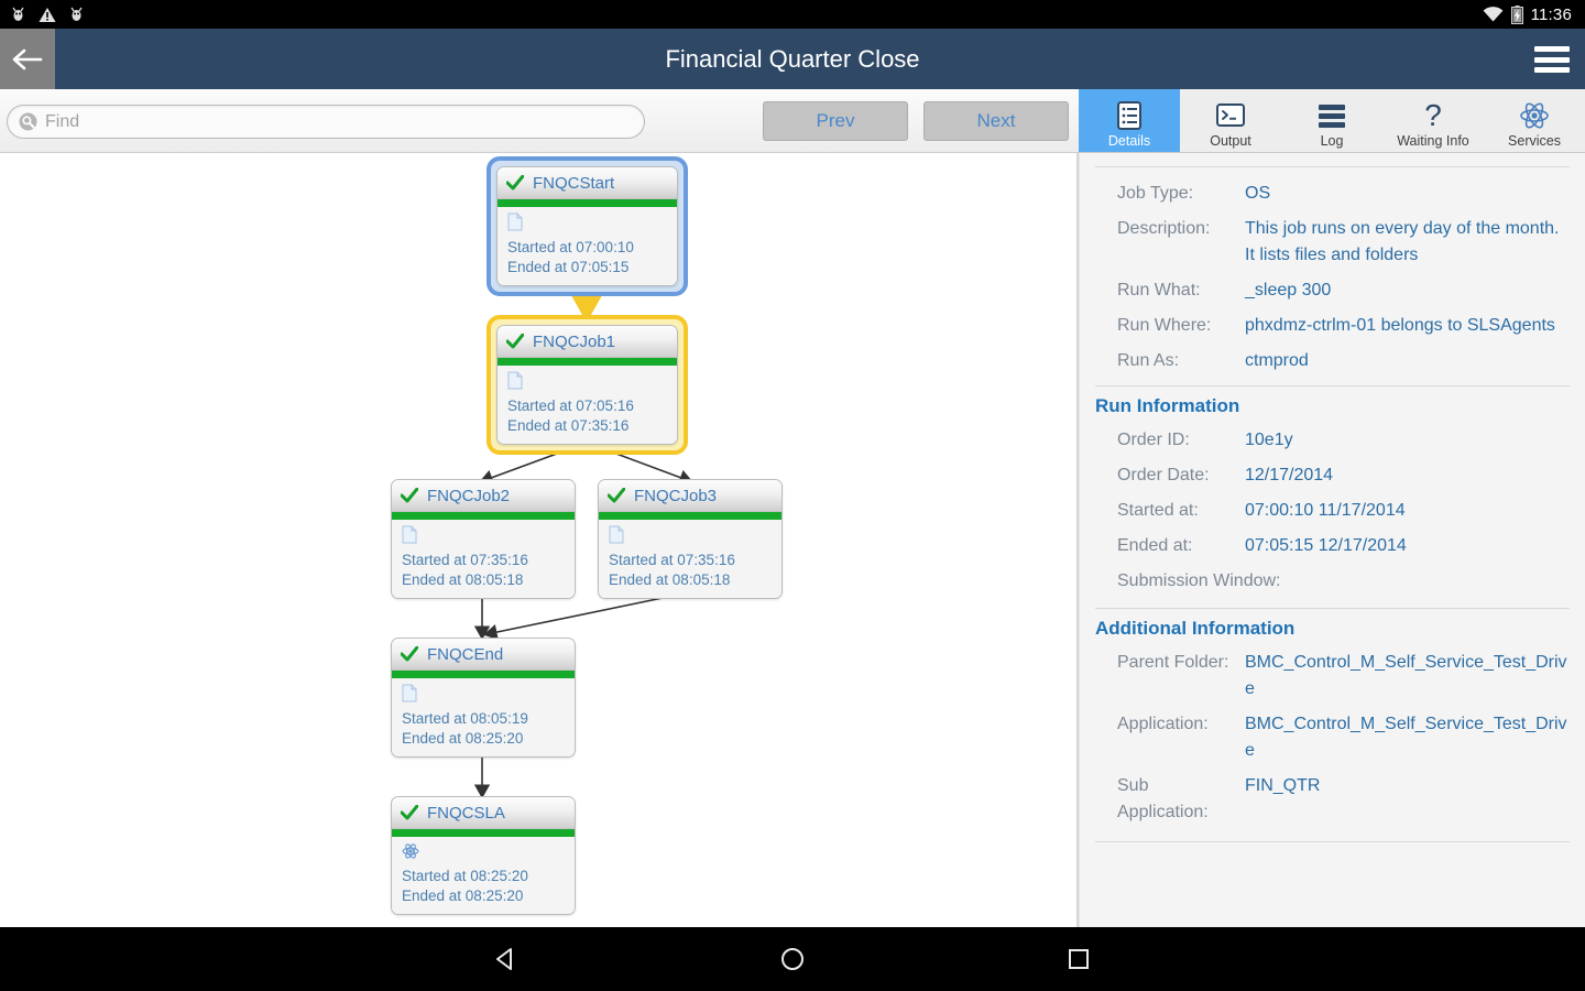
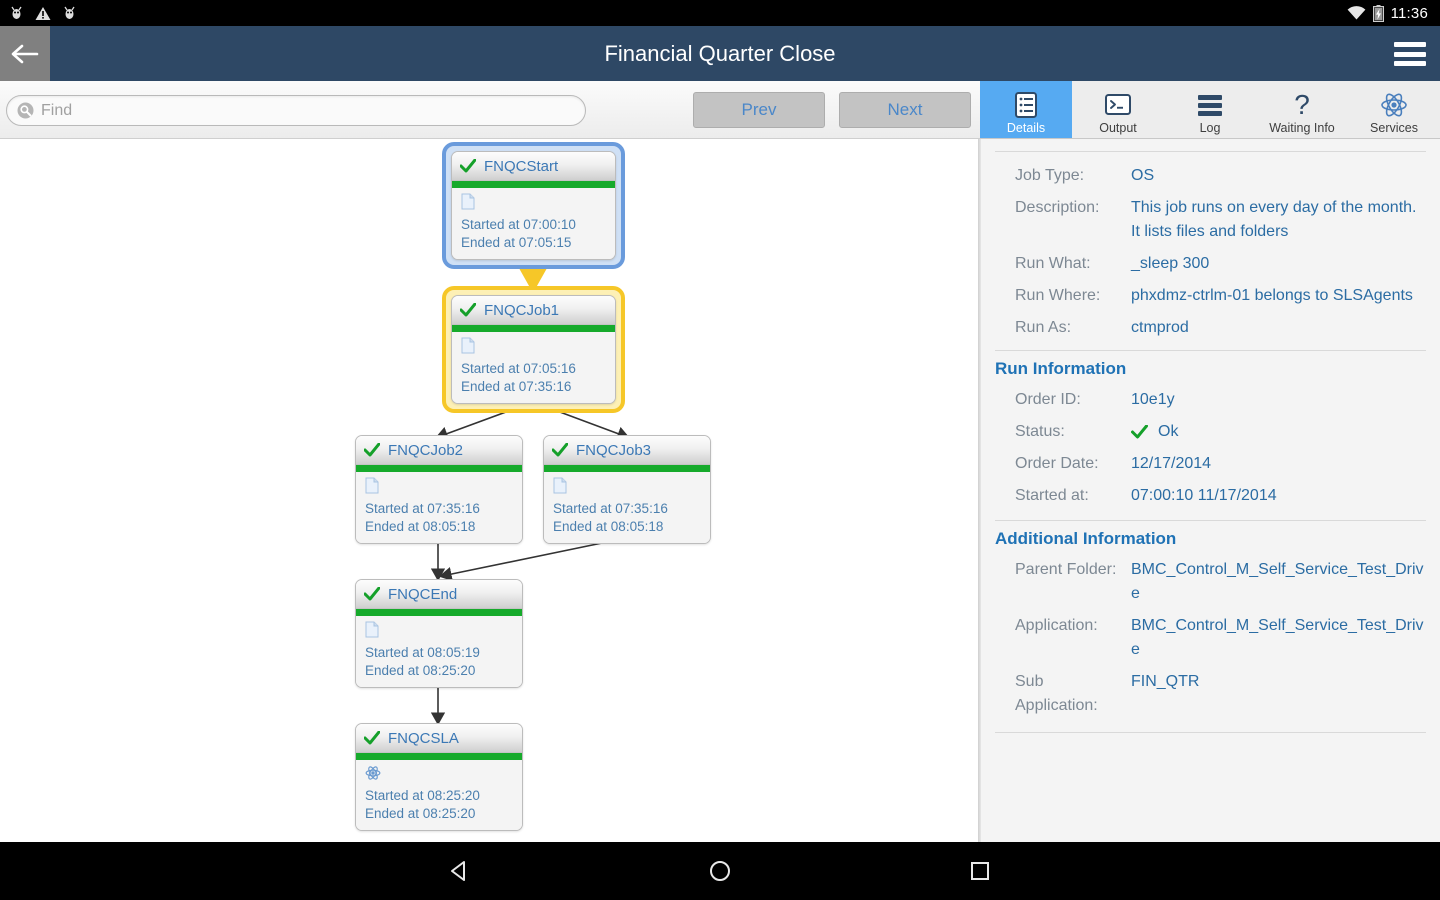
  11:36
  Financial Quarter Close
  Find
  Prev
  Next
  Details
  Output
  Log
  ?
  Waiting Info
  Services
  FNQCStart
  Started at 07:00:10
  Ended at 07:05:15
  FNQCJob1
  Started at 07:05:16
  Ended at 07:35:16
  FNQCJob2
  Started at 07:35:16
  Ended at 08:05:18
  FNQCJob3
  Started at 07:35:16
  Ended at 08:05:18
  FNQCEnd
  Started at 08:05:19
  Ended at 08:25:20
  FNQCSLA
  Started at 08:25:20
  Ended at 08:25:20
  Job Type:
  OS
  Description:
  This job runs on every day of the month. It lists files and folders
  Run What:
  _sleep 300
  Run Where:
  phxdmz-ctrlm-01 belongs to SLSAgents
  Run As:
  ctmprod
  Run Information
  Order ID:
  10e1y
+ Status:
+ Ok
  Order Date:
  12/17/2014
  Started at:
  07:00:10 11/17/2014
- Ended at:
- 07:05:15 12/17/2014
- Submission Window:
  Additional Information
  Parent Folder:
  BMC_Control_M_Self_Service_Test_Drive
  Application:
  BMC_Control_M_Self_Service_Test_Drive
  Sub Application:
  FIN_QTR
